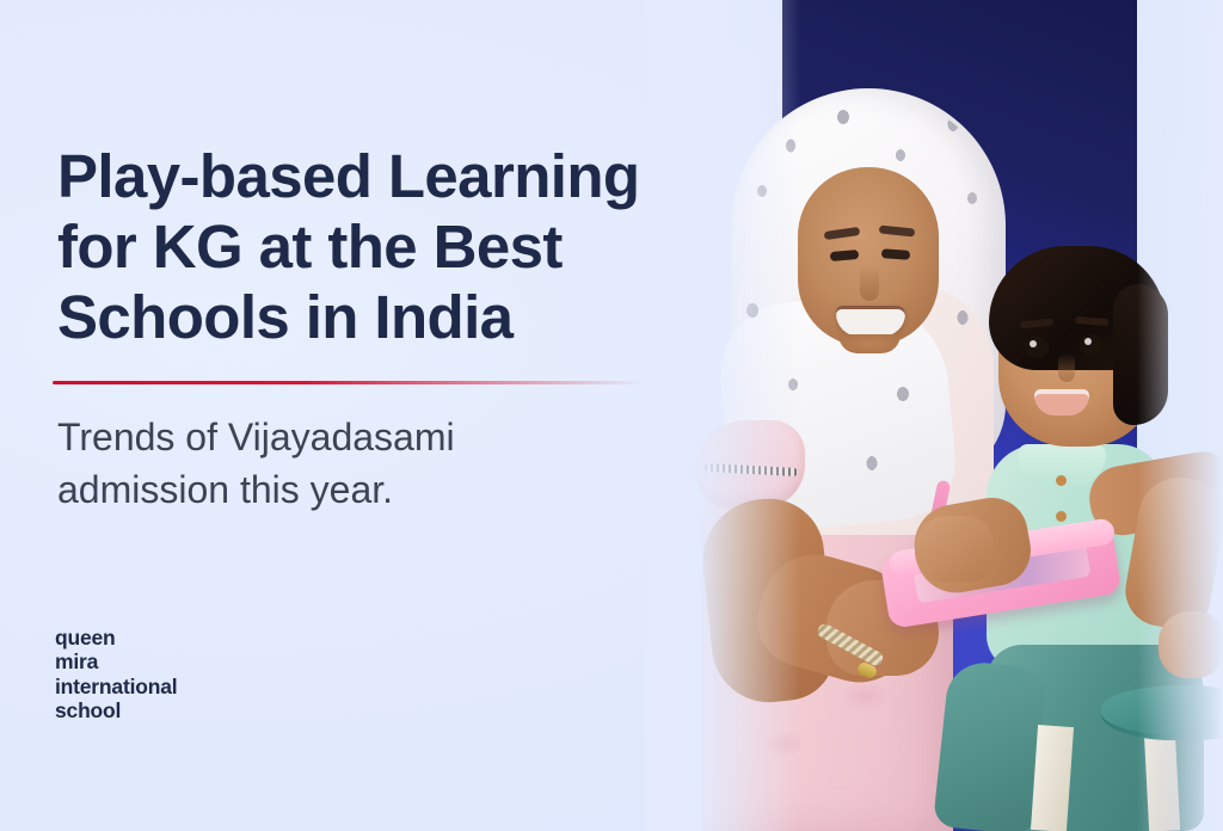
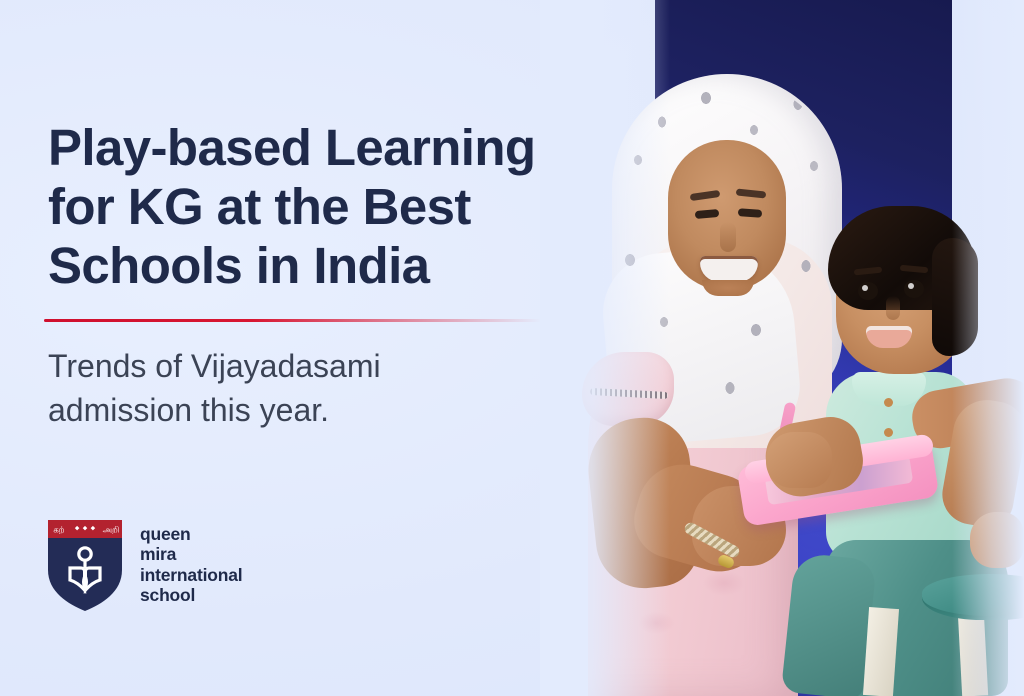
  Play-based Learning
  for KG at the Best
  Schools in India
  Trends of Vijayadasami
  admission this year.
+ கற்
+ அறி
  queen
  mira
  international
  school
